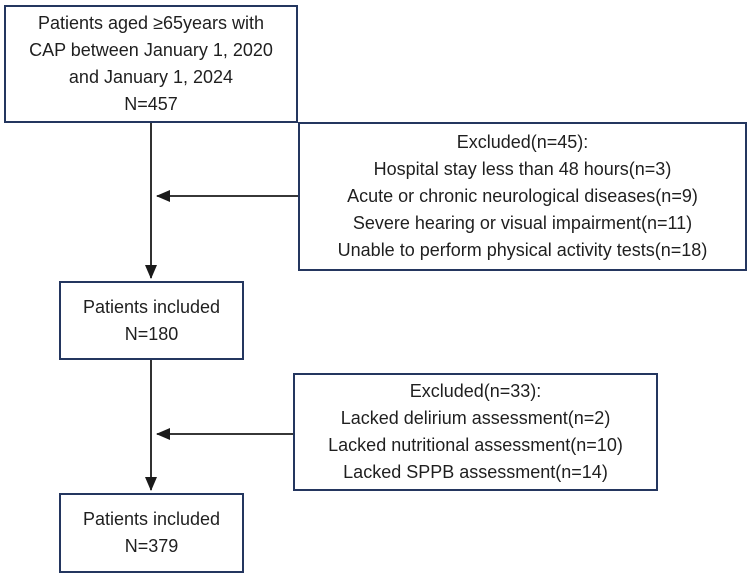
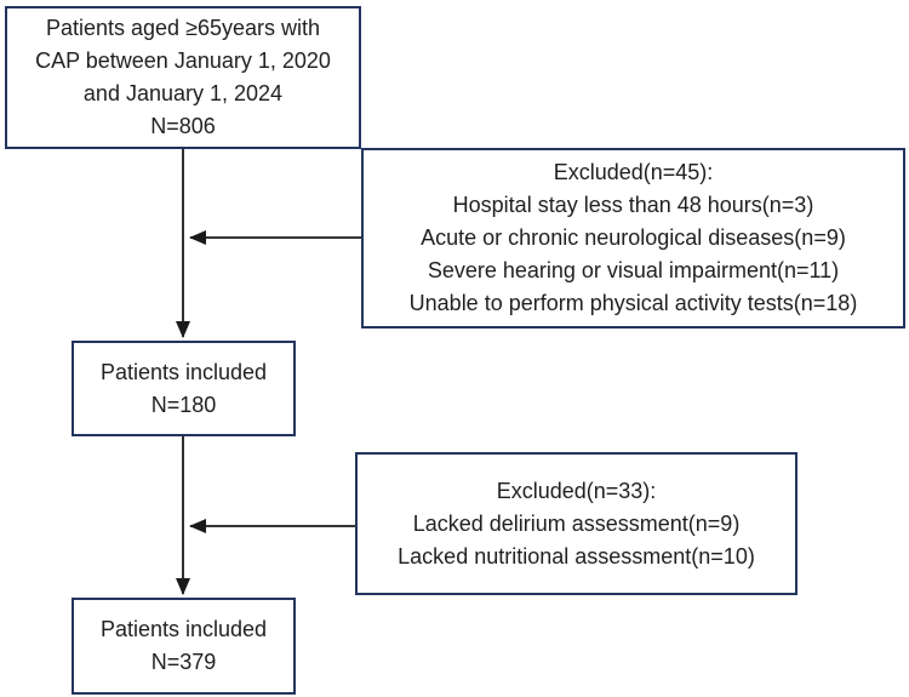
  Patients aged ≥65years with
  CAP between January 1, 2020
  and January 1, 2024
- N=457
+ N=806
  Excluded(n=45):
  Hospital stay less than 48 hours(n=3)
  Acute or chronic neurological diseases(n=9)
  Severe hearing or visual impairment(n=11)
  Unable to perform physical activity tests(n=18)
  Patients included
  N=180
  Excluded(n=33):
- Lacked delirium assessment(n=2)
+ Lacked delirium assessment(n=9)
  Lacked nutritional assessment(n=10)
- Lacked SPPB assessment(n=14)
  Patients included
  N=379
